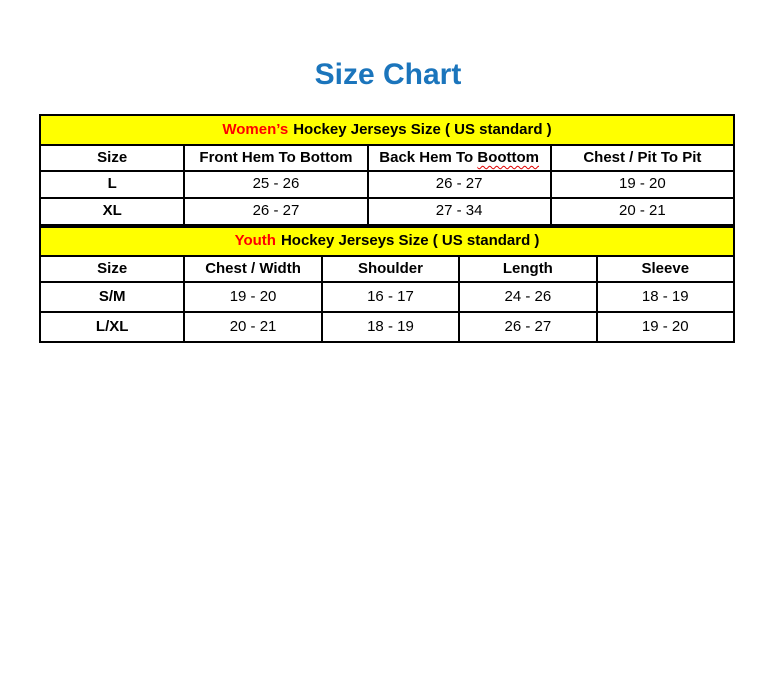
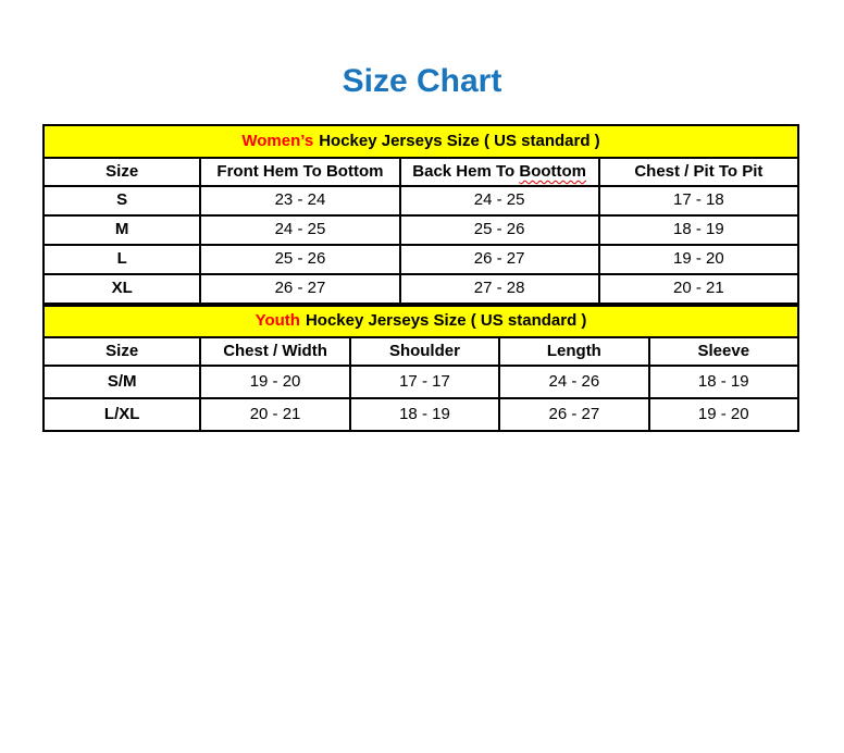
  Size Chart
  Women’s Hockey Jerseys Size ( US standard )
  Size	Front Hem To Bottom	Back Hem To Boottom	Chest / Pit To Pit
+ S	23 - 24	24 - 25	17 - 18
+ M	24 - 25	25 - 26	18 - 19
  L	25 - 26	26 - 27	19 - 20
- XL	26 - 27	27 - 34	20 - 21
+ XL	26 - 27	27 - 28	20 - 21
  Youth Hockey Jerseys Size ( US standard )
  Size	Chest / Width	Shoulder	Length	Sleeve
- S/M	19 - 20	16 - 17	24 - 26	18 - 19
+ S/M	19 - 20	17 - 17	24 - 26	18 - 19
  L/XL	20 - 21	18 - 19	26 - 27	19 - 20
